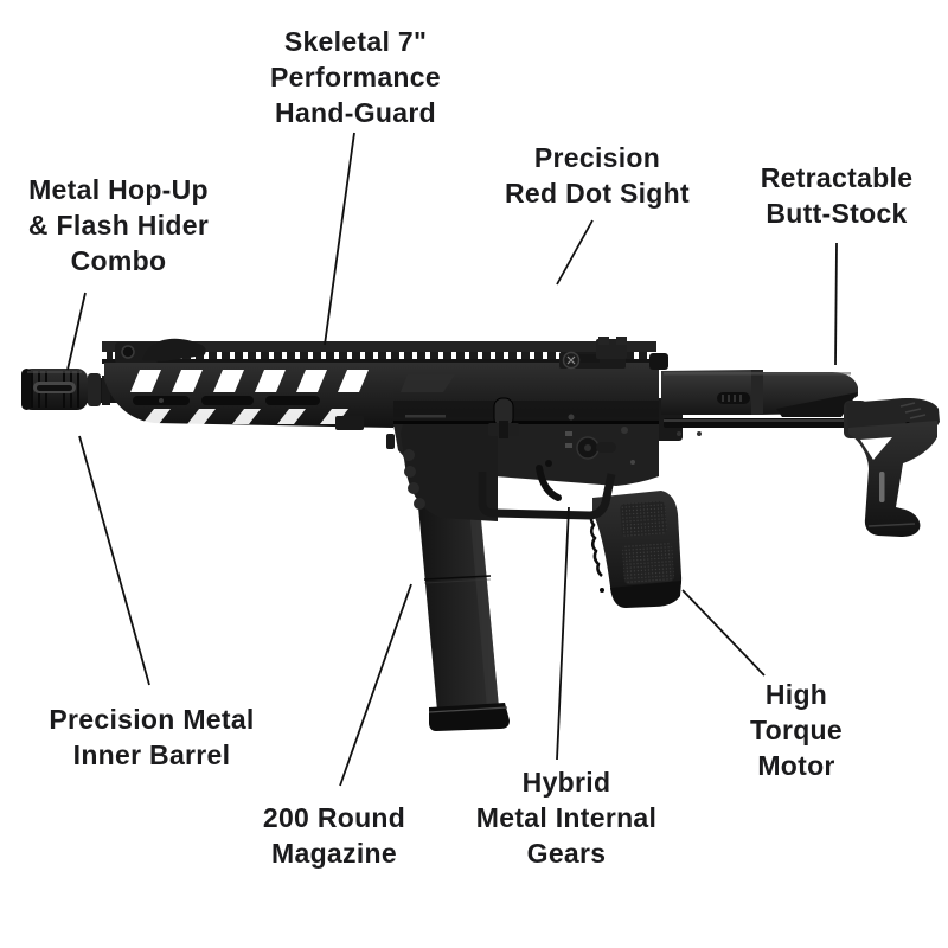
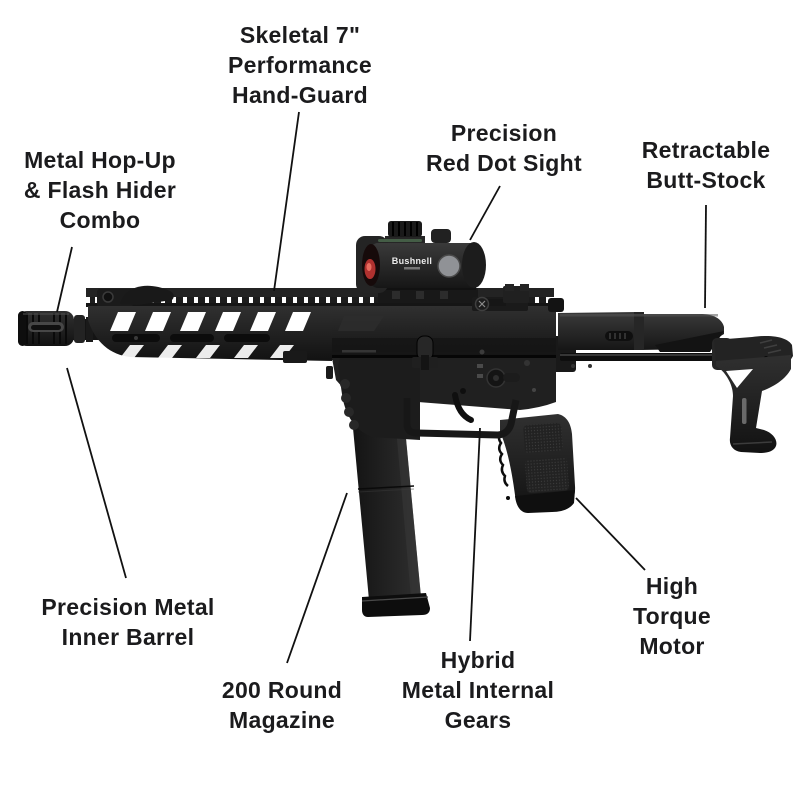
+ Bushnell
  Skeletal 7"
  Performance
  Hand-Guard
  Metal Hop-Up
  & Flash Hider
  Combo
  Precision
  Red Dot Sight
  Retractable
  Butt-Stock
  Precision Metal
  Inner Barrel
  200 Round
  Magazine
  Hybrid
  Metal Internal
  Gears
  High Torque
  Motor
